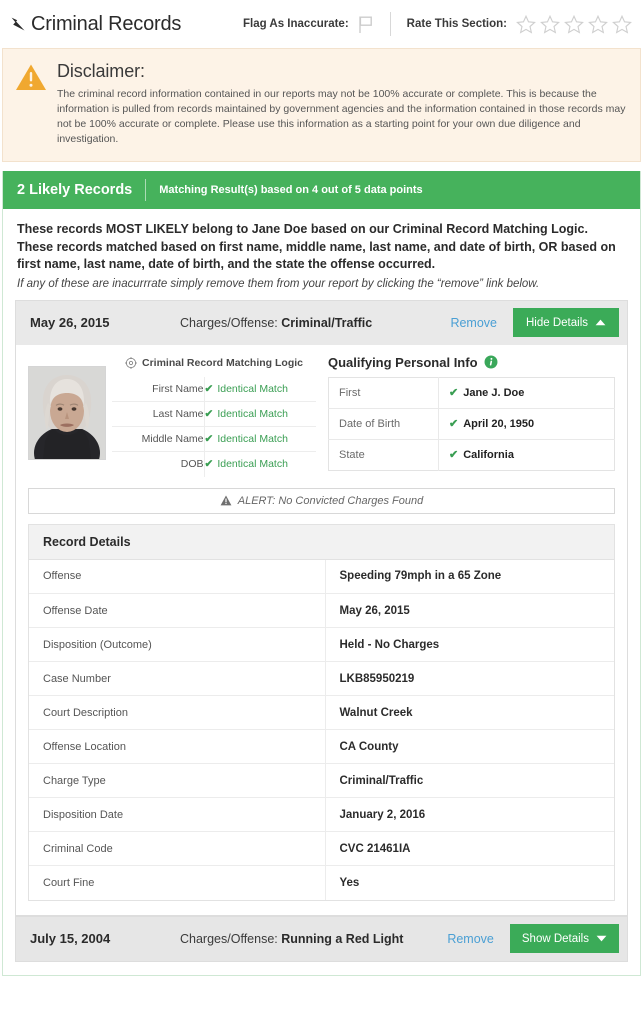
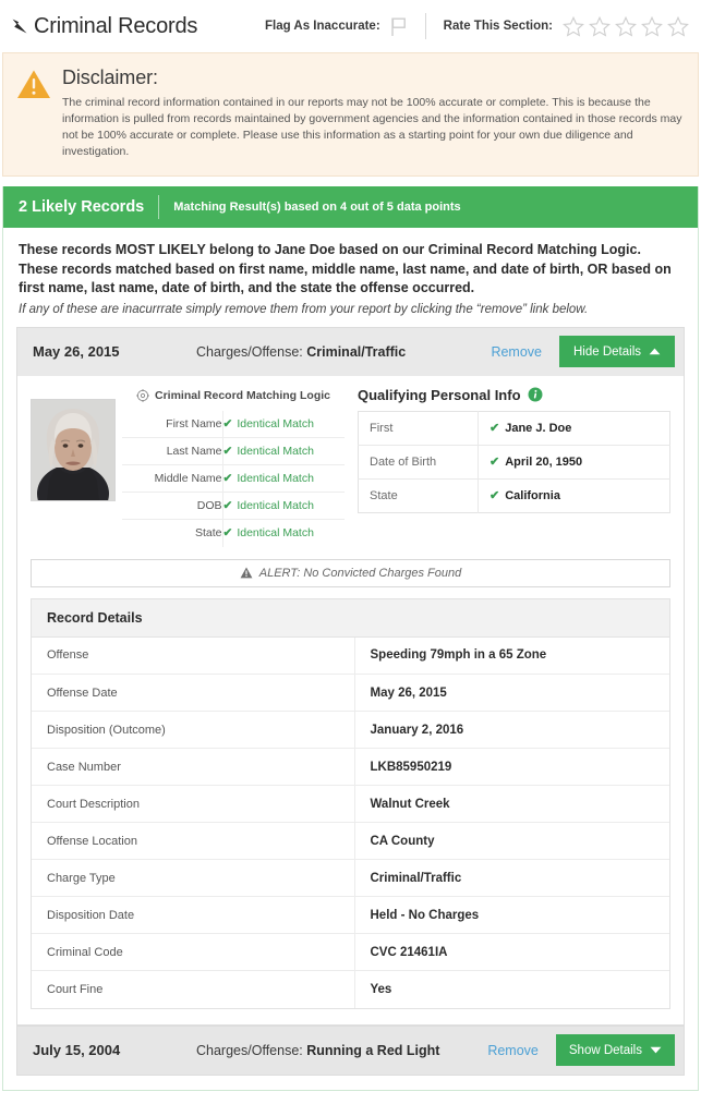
  Criminal Records
  Flag As Inaccurate:
  Rate This Section:
  Disclaimer:
  The criminal record information contained in our reports may not be 100% accurate or complete. This is because the information is pulled from records maintained by government agencies and the information contained in those records may not be 100% accurate or complete. Please use this information as a starting point for your own due diligence and investigation.
  2 Likely Records
  Matching Result(s) based on 4 out of 5 data points
  These records MOST LIKELY belong to Jane Doe based on our Criminal Record Matching Logic. These records matched based on first name, middle name, last name, and date of birth, OR based on first name, last name, date of birth, and the state the offense occurred.
  If any of these are inacurrrate simply remove them from your report by clicking the “remove” link below.
  May 26, 2015
  Charges/Offense: Criminal/Traffic
  Remove
  Hide Details
  Criminal Record Matching Logic
  First Name	✔ Identical Match
  Last Name	✔ Identical Match
  Middle Name	✔ Identical Match
  DOB	✔ Identical Match
+ State	✔ Identical Match
  Qualifying Personal Info
  First	✔ Jane J. Doe
  Date of Birth	✔ April 20, 1950
  State	✔ California
  ALERT: No Convicted Charges Found
  Record Details
  Offense	Speeding 79mph in a 65 Zone
  Offense Date	May 26, 2015
- Disposition (Outcome)	Held - No Charges
+ Disposition (Outcome)	January 2, 2016
  Case Number	LKB85950219
  Court Description	Walnut Creek
  Offense Location	CA County
  Charge Type	Criminal/Traffic
- Disposition Date	January 2, 2016
+ Disposition Date	Held - No Charges
  Criminal Code	CVC 21461IA
  Court Fine	Yes
  July 15, 2004
  Charges/Offense: Running a Red Light
  Remove
  Show Details
